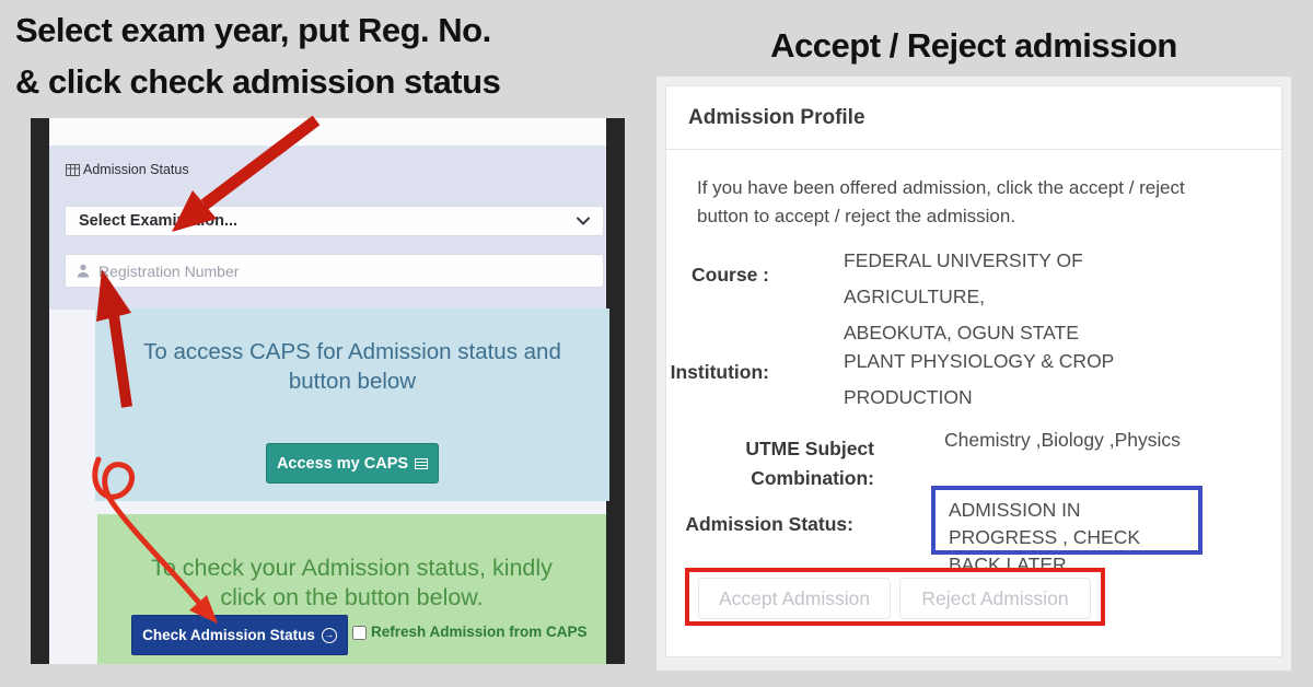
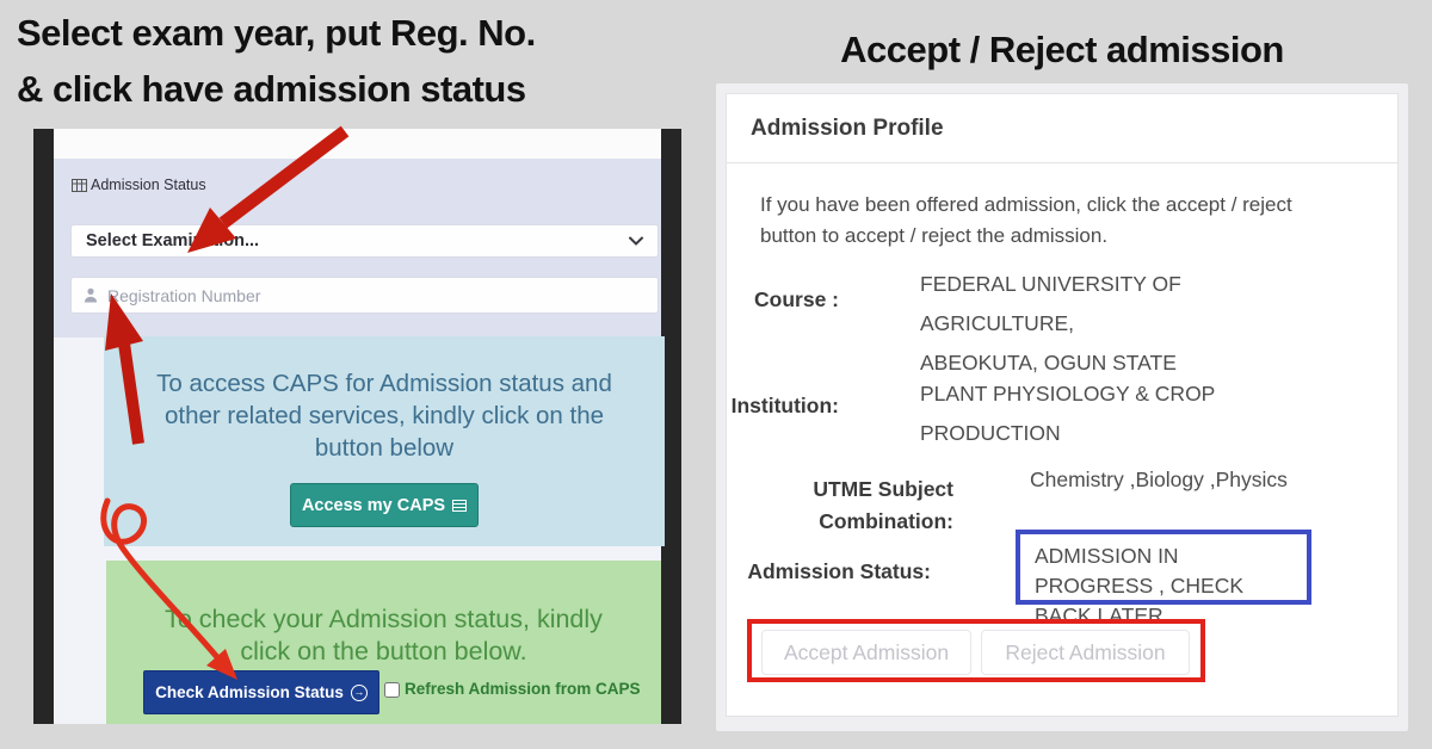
  Select exam year, put Reg. No.
- & click check admission status
+ & click have admission status
  Accept / Reject admission
  Admission Status
  Select Examion...
  Registration Number
  To access CAPS for Admission status and
+ other related services, kindly click on the
  button below
  Access my CAPS
  T check your Admission status, kindly
  click on the button below.
  Check Admission Status
  →
  Refresh Admission from CAPS
  Admission Profile
  If you have been offered admission, click the accept / reject button to accept / reject the admission.
  Course :
  FEDERAL UNIVERSITY OF AGRICULTURE, ABEOKUTA, OGUN STATE
  Institution:
  PLANT PHYSIOLOGY & CROP PRODUCTION
  UTME Subject Combination:
  Chemistry ,Biology ,Physics
  Admission Status:
  ADMISSION IN PROGRESS , CHECK BACK LATER
  Accept Admission
  Reject Admission
